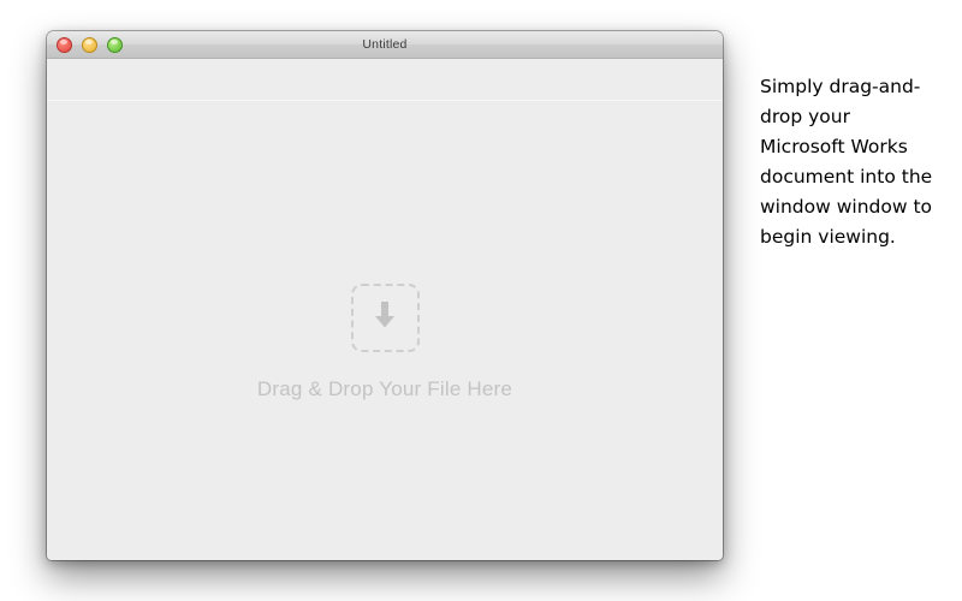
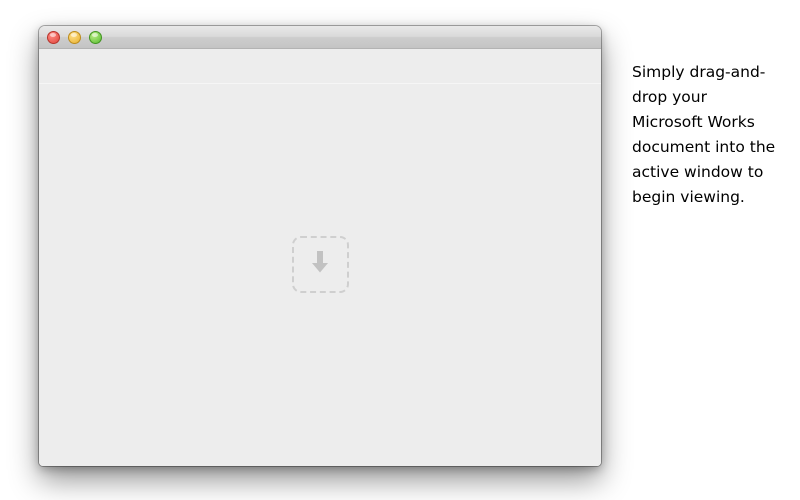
- Untitled
- Drag & Drop Your File Here
- Simply drag-and-drop your Microsoft Works document into the window window to begin viewing.
+ Simply drag-and-drop your Microsoft Works document into the active window to begin viewing.
